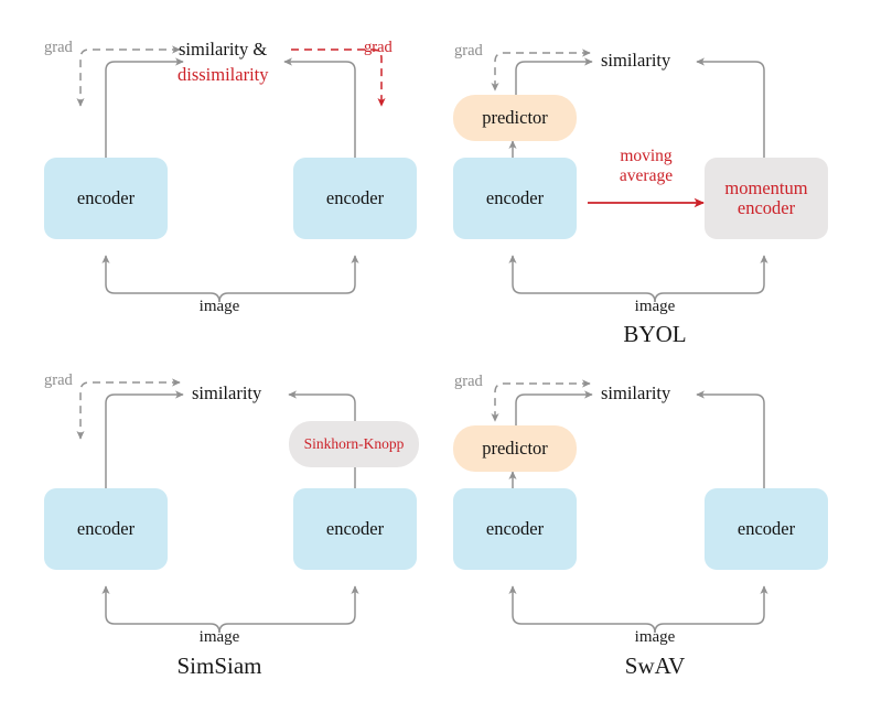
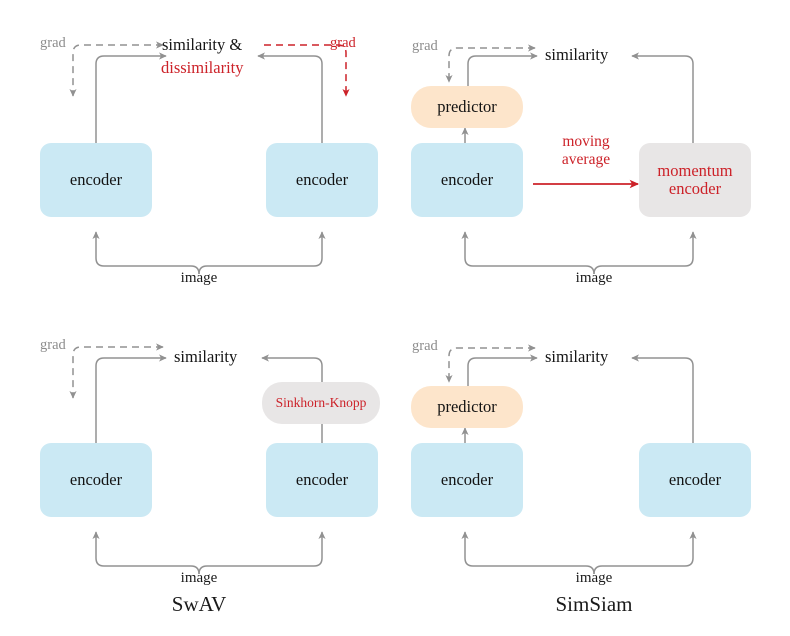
  grad
  grad
  similarity &
  dissimilarity
  encoder
  encoder
  image
  grad
  similarity
  predictor
  encoder
  momentum
  encoder
  moving
  average
  image
- BYOL
  grad
  similarity
  Sinkhorn-Knopp
  encoder
  encoder
  image
- SimSiam
+ SwAV
  grad
  similarity
  predictor
  encoder
  encoder
  image
- SwAV
+ SimSiam
